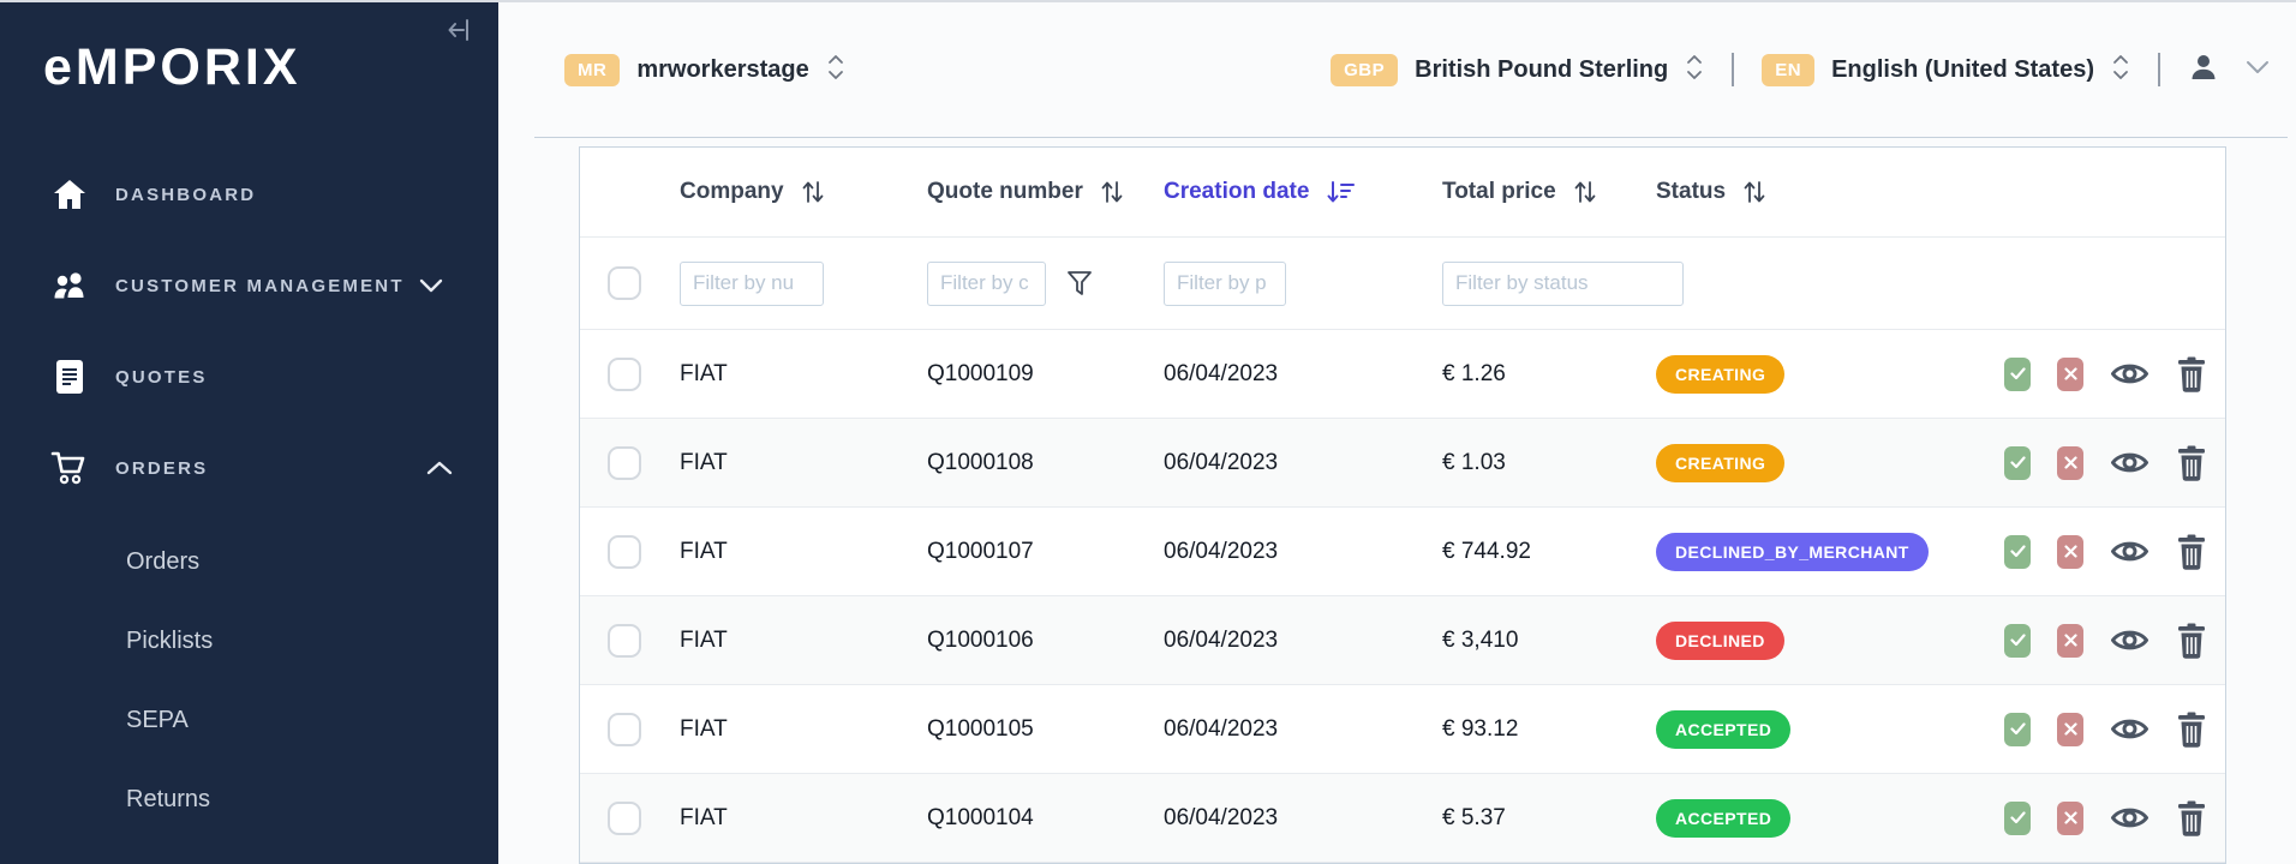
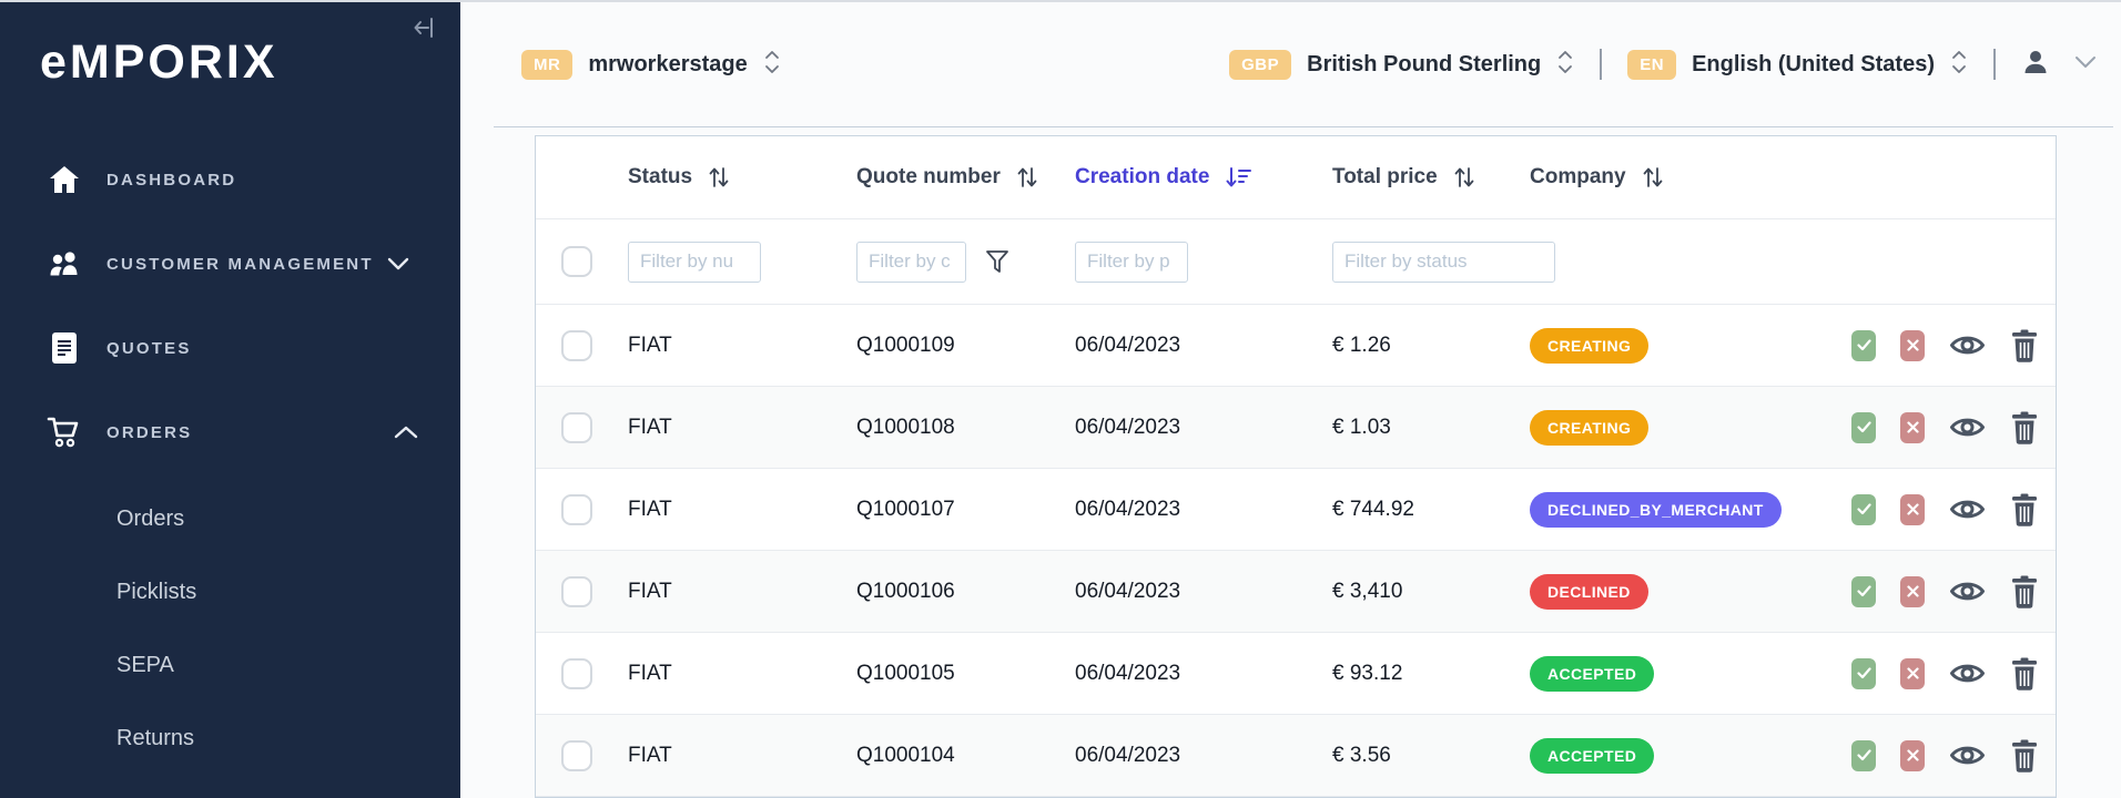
  eMPORIX
  DASHBOARD
  CUSTOMER MANAGEMENT
  QUOTES
  ORDERS
  Orders
  Picklists
  SEPA
  Returns
  MR
  mrworkerstage
  GBP
  British Pound Sterling
  EN
  English (United States)
- Company
+ Status
  Quote number
  Creation date
  Total price
- Status
+ Company
  Filter by nu
  Filter by c
  Filter by p
  Filter by status
  FIAT
  Q1000109
  06/04/2023
  € 1.26
  CREATING
  FIAT
  Q1000108
  06/04/2023
  € 1.03
  CREATING
  FIAT
  Q1000107
  06/04/2023
  € 744.92
  DECLINED_BY_MERCHANT
  FIAT
  Q1000106
  06/04/2023
  € 3,410
  DECLINED
  FIAT
  Q1000105
  06/04/2023
  € 93.12
  ACCEPTED
  FIAT
  Q1000104
  06/04/2023
- € 5.37
+ € 3.56
  ACCEPTED
